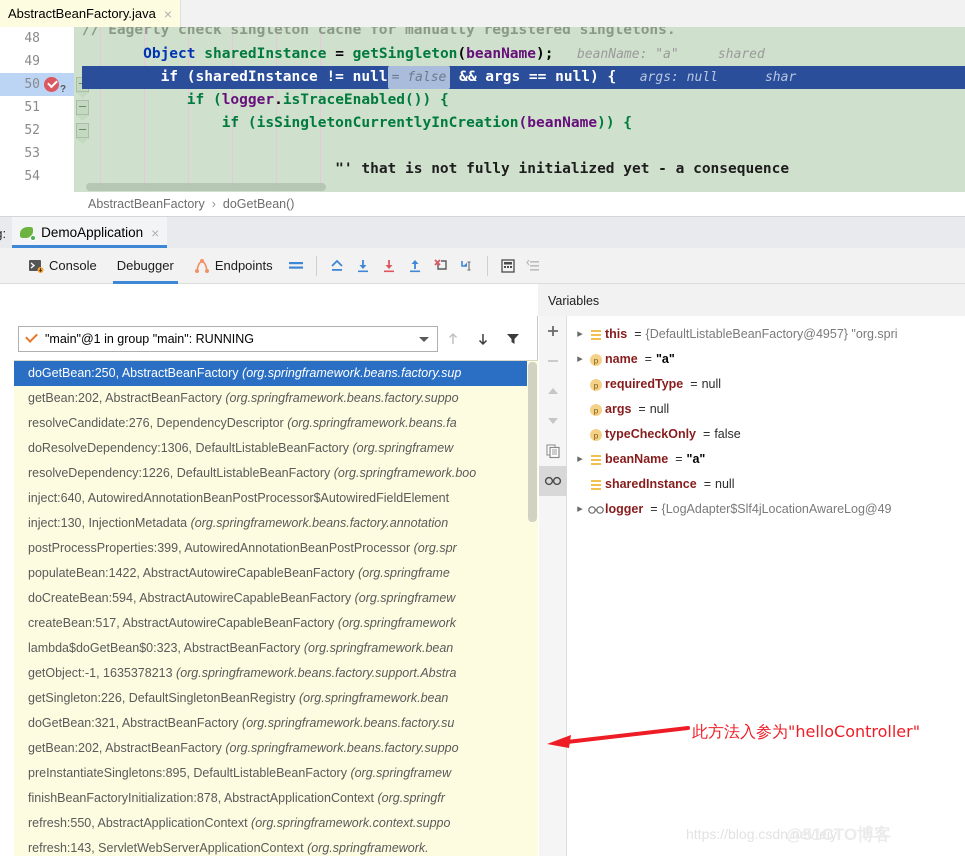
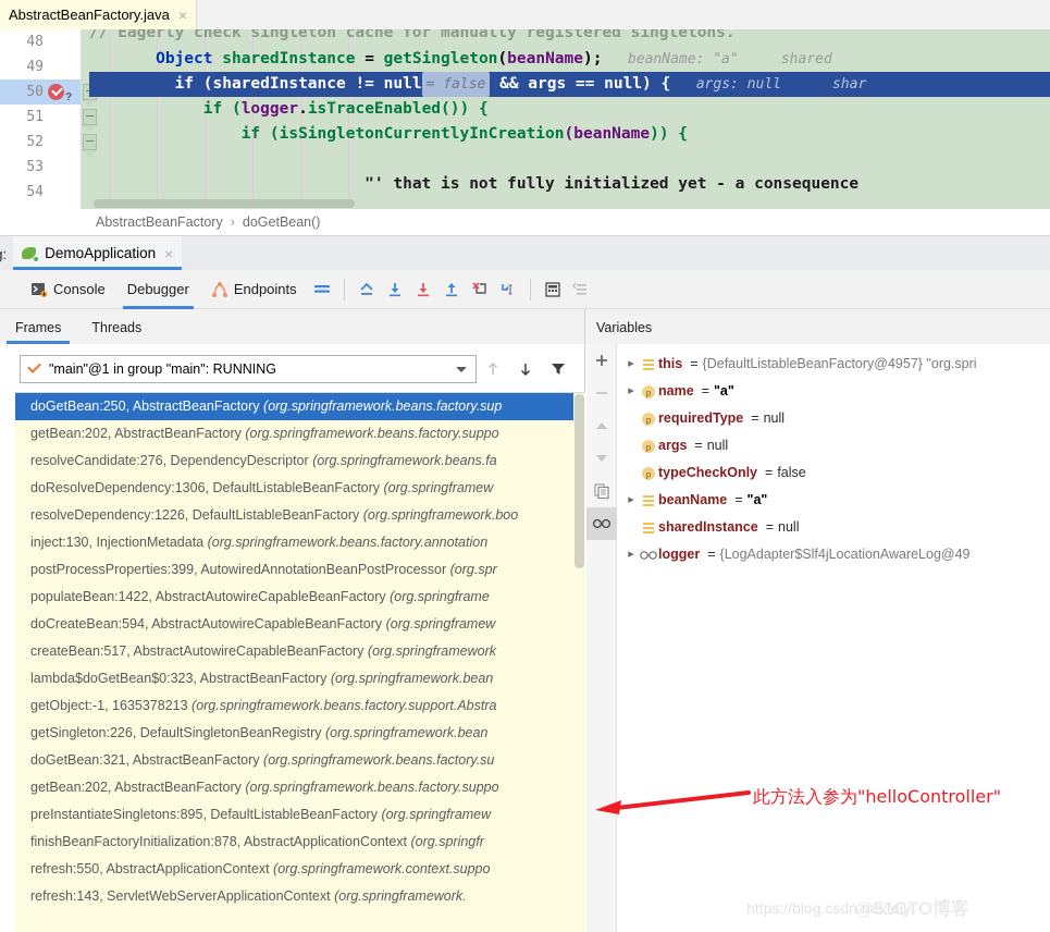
  AbstractBeanFactory.java
  ×
  48
  49
  50
  51
  52
  53
  54
  ?
  // Eagerly check singleton cache for manually registered singletons.
  Object sharedInstance = getSingleton(beanName); beanName: "a" shared
  if (sharedInstance != null = false && args == null) { args: null shar
  if (logger.isTraceEnabled()) {
  if (isSingletonCurrentlyInCreation(beanName)) {
  "' that is not fully initialized yet - a consequence
  AbstractBeanFactory
  ›
  doGetBean()
  DemoApplication
  ×
  Console
  Debugger
  Endpoints
+ Frames
+ Threads
  Variables
  "main"@1 in group "main": RUNNING
  doGetBean:250, AbstractBeanFactory (org.springframework.beans.factory.sup
  getBean:202, AbstractBeanFactory (org.springframework.beans.factory.suppo
  resolveCandidate:276, DependencyDescriptor (org.springframework.beans.fa
  doResolveDependency:1306, DefaultListableBeanFactory (org.springframew
  resolveDependency:1226, DefaultListableBeanFactory (org.springframework.boo
- inject:640, AutowiredAnnotationBeanPostProcessor$AutowiredFieldElement
  inject:130, InjectionMetadata (org.springframework.beans.factory.annotation
  postProcessProperties:399, AutowiredAnnotationBeanPostProcessor (org.spr
  populateBean:1422, AbstractAutowireCapableBeanFactory (org.springframe
  doCreateBean:594, AbstractAutowireCapableBeanFactory (org.springframew
  createBean:517, AbstractAutowireCapableBeanFactory (org.springframework
  lambda$doGetBean$0:323, AbstractBeanFactory (org.springframework.bean
  getObject:-1, 1635378213 (org.springframework.beans.factory.support.Abstra
  getSingleton:226, DefaultSingletonBeanRegistry (org.springframework.bean
  doGetBean:321, AbstractBeanFactory (org.springframework.beans.factory.su
  getBean:202, AbstractBeanFactory (org.springframework.beans.factory.suppo
  preInstantiateSingletons:895, DefaultListableBeanFactory (org.springframew
  finishBeanFactoryInitialization:878, AbstractApplicationContext (org.springfr
  refresh:550, AbstractApplicationContext (org.springframework.context.suppo
  refresh:143, ServletWebServerApplicationContext (org.springframework.
  ▸
  this
  =
  {DefaultListableBeanFactory@4957} "org.spri
  ▸
  p
  name
  =
  "a"
  p
  requiredType
  =
  null
  p
  args
  =
  null
  p
  typeCheckOnly
  =
  false
  ▸
  beanName
  =
  "a"
  sharedInstance
  =
  null
  ▸
  logger
  =
  {LogAdapter$Slf4jLocationAwareLog@49
  此方法入参为"helloController"
  https://blog.csdn.net/feiy
  @51CTO博客
